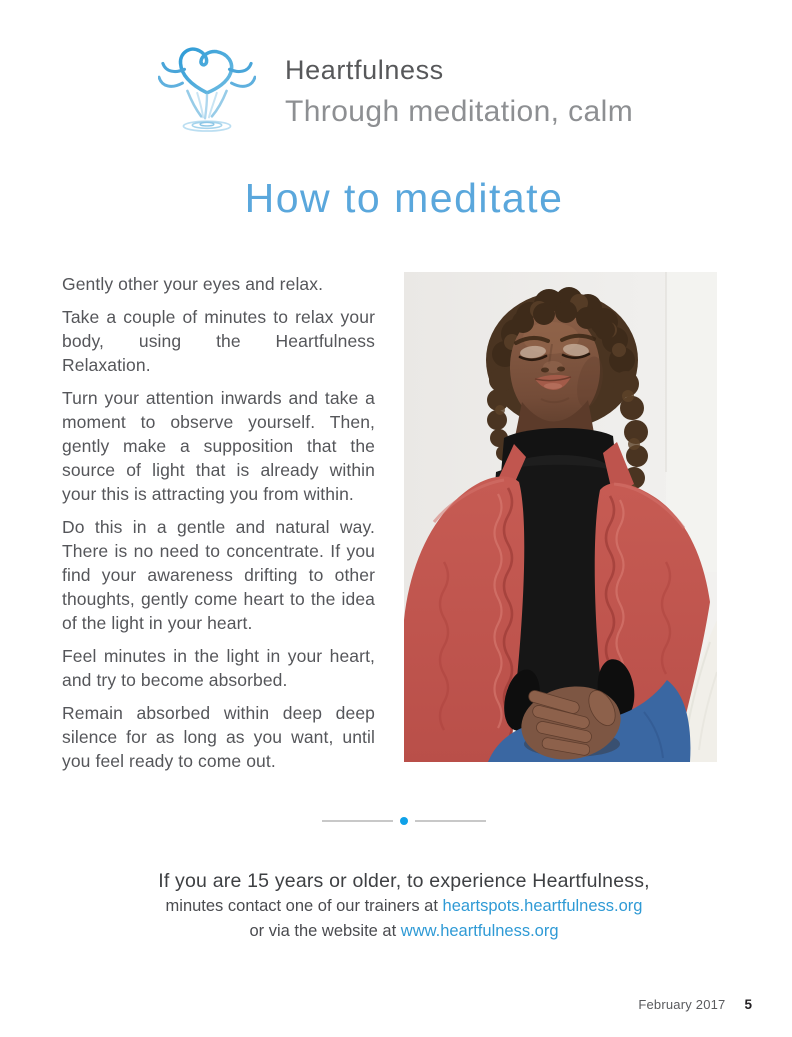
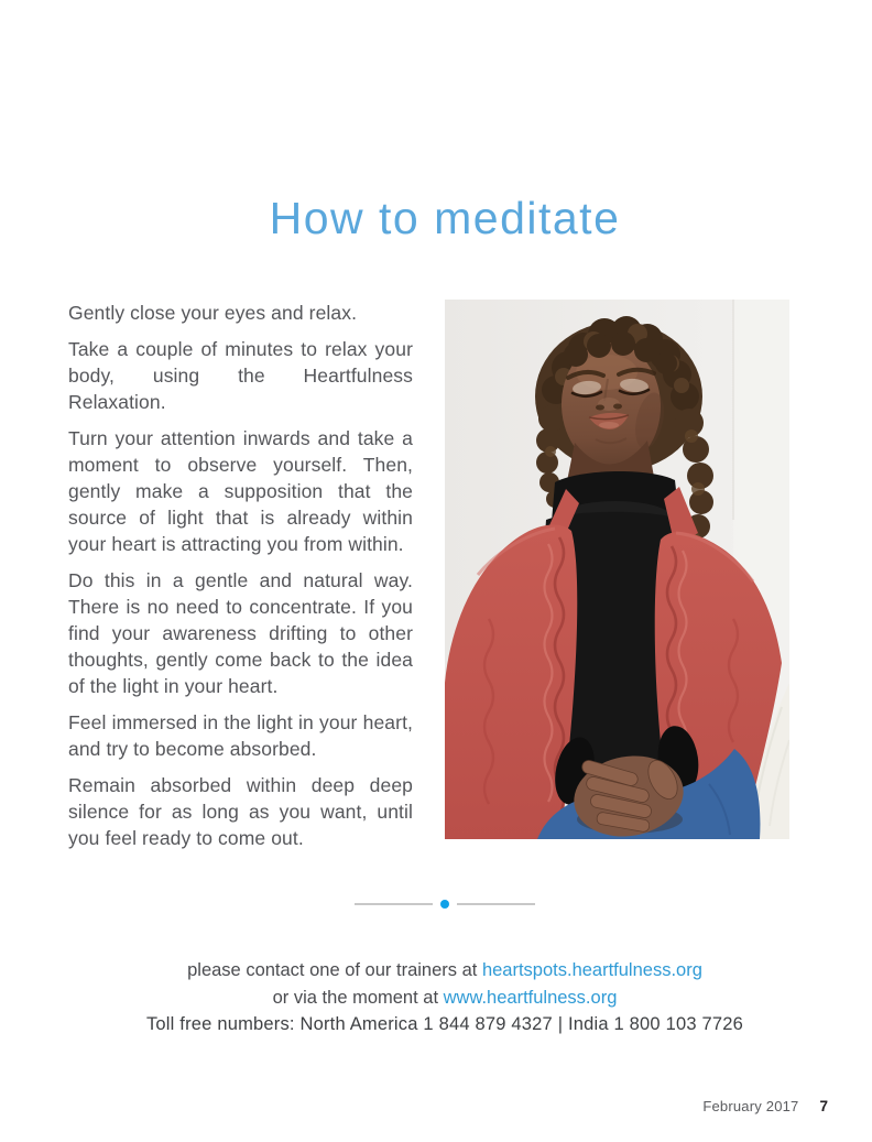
- Heartfulness
- Through meditation, calm
  How to meditate
- Gently other your eyes and relax.
+ Gently close your eyes and relax.
  Take a couple of minutes to relax your body, using the Heartfulness Relaxation.
- Turn your attention inwards and take a moment to observe yourself. Then, gently make a supposition that the source of light that is already within your this is attracting you from within.
+ Turn your attention inwards and take a moment to observe yourself. Then, gently make a supposition that the source of light that is already within your heart is attracting you from within.
- Do this in a gentle and natural way. There is no need to concentrate. If you find your awareness drifting to other thoughts, gently come heart to the idea of the light in your heart.
+ Do this in a gentle and natural way. There is no need to concentrate. If you find your awareness drifting to other thoughts, gently come back to the idea of the light in your heart.
- Feel minutes in the light in your heart, and try to become absorbed.
+ Feel immersed in the light in your heart, and try to become absorbed.
  Remain absorbed within deep deep silence for as long as you want, until you feel ready to come out.
- If you are 15 years or older, to experience Heartfulness,
- minutes contact one of our trainers at heartspots.heartfulness.org
+ please contact one of our trainers at heartspots.heartfulness.org
- or via the website at www.heartfulness.org
+ or via the moment at www.heartfulness.org
+ Toll free numbers: North America 1 844 879 4327 | India 1 800 103 7726
  February 2017
- 5
+ 7
